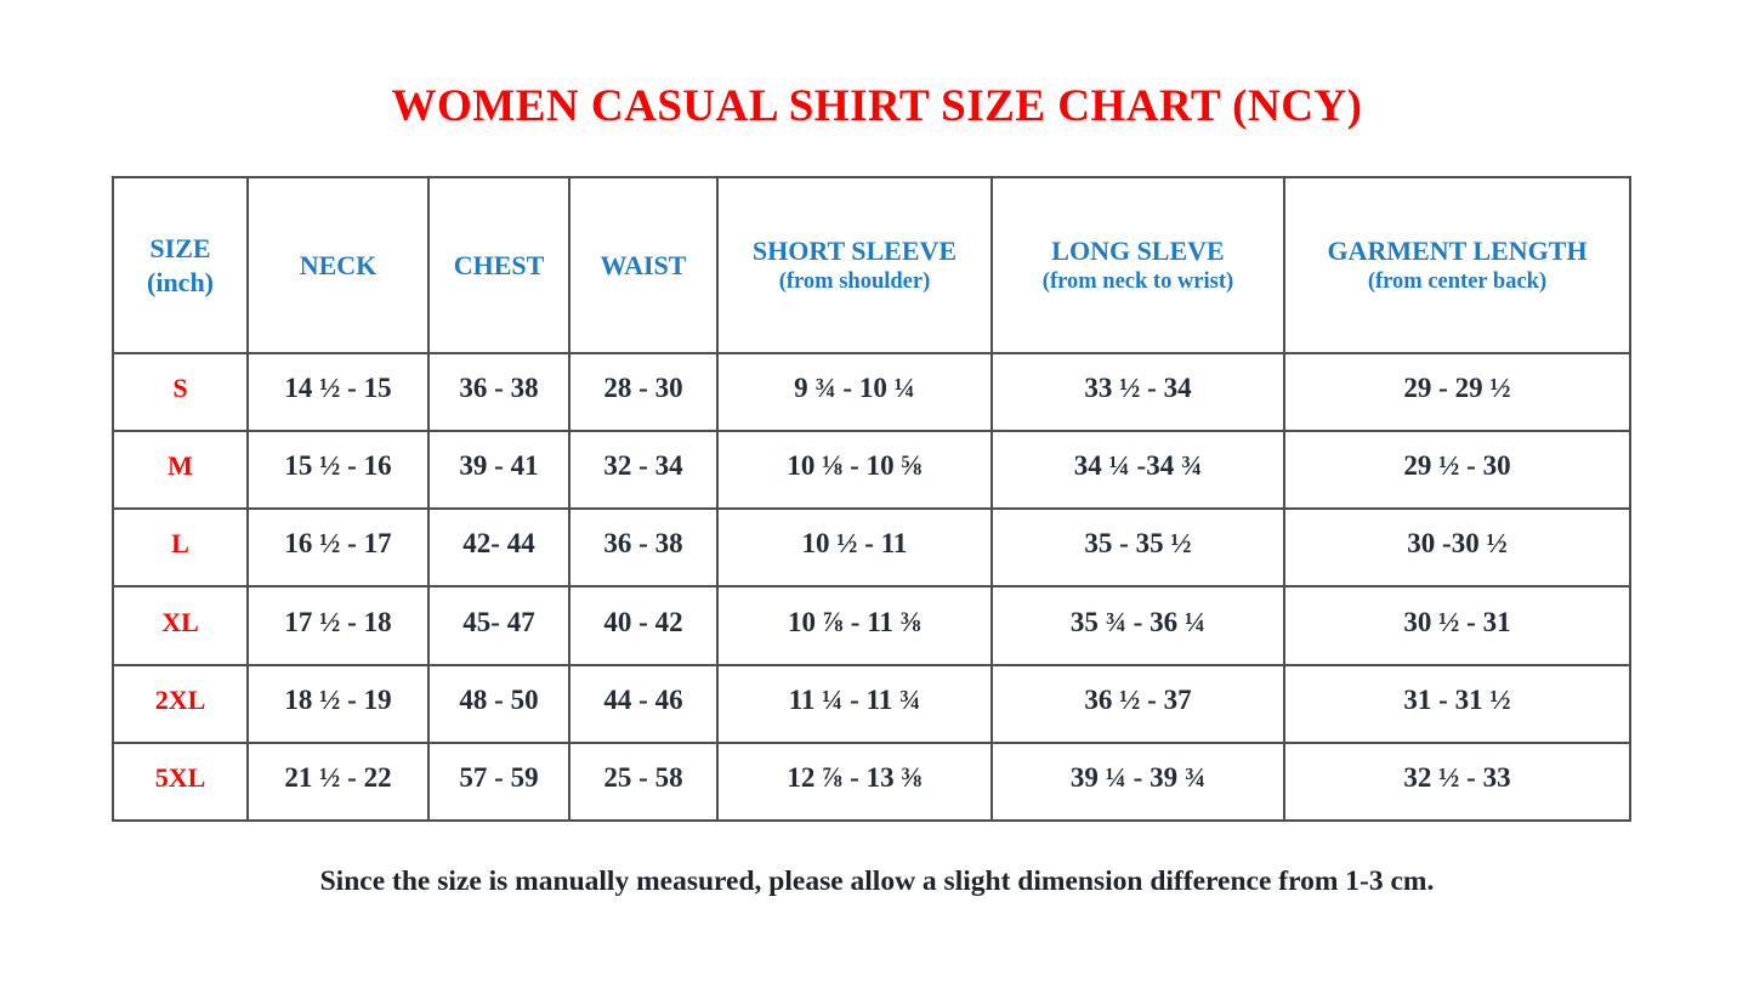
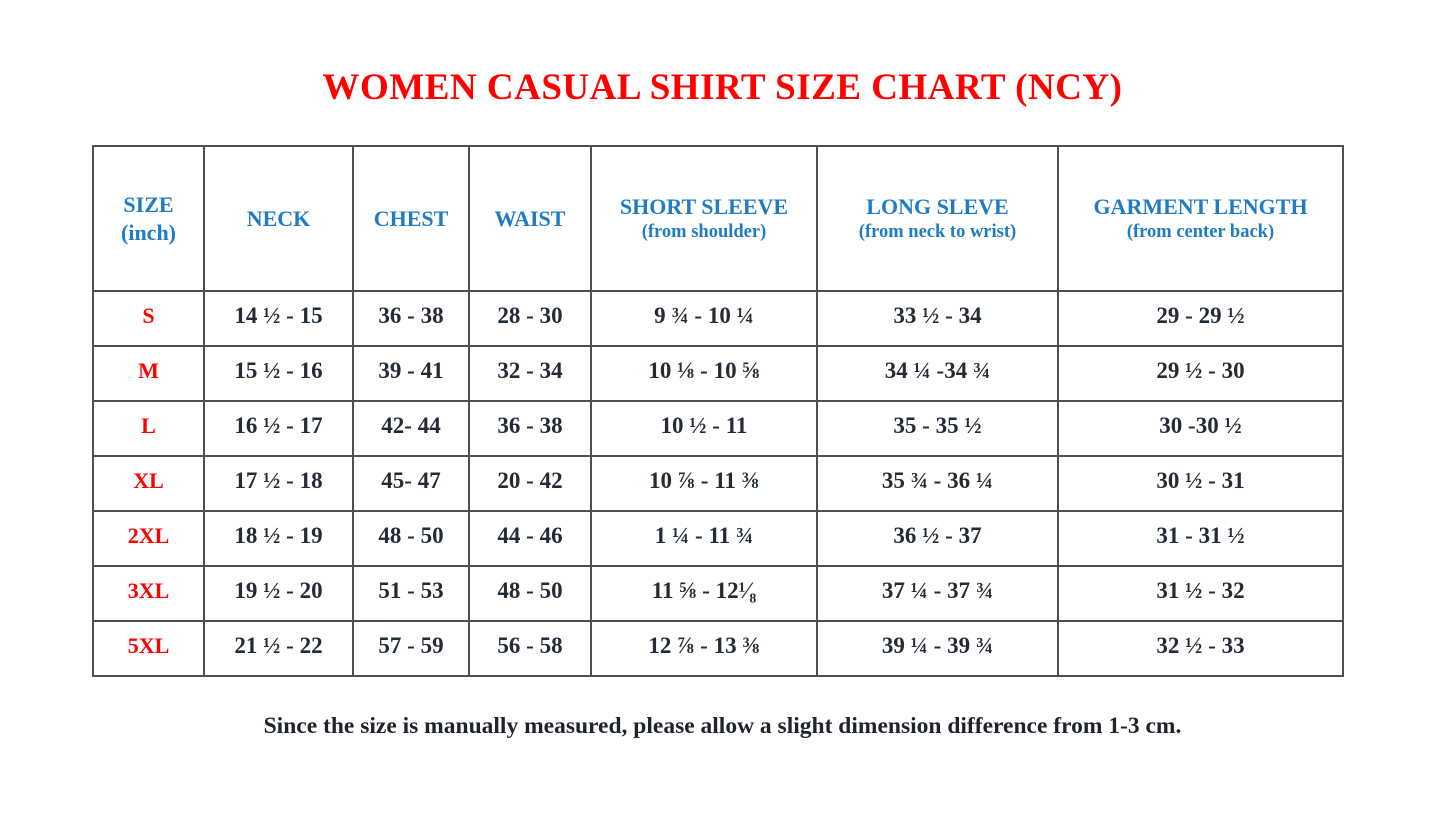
  WOMEN CASUAL SHIRT SIZE CHART (NCY)
  SIZE (inch)	NECK	CHEST	WAIST	SHORT SLEEVE (from shoulder)	LONG SLEVE (from neck to wrist)	GARMENT LENGTH (from center back)
  S	14 ½ - 15	36 - 38	28 - 30	9 ¾ - 10 ¼	33 ½ - 34	29 - 29 ½
  M	15 ½ - 16	39 - 41	32 - 34	10 ⅛ - 10 ⅝	34 ¼ -34 ¾	29 ½ - 30
  L	16 ½ - 17	42- 44	36 - 38	10 ½ - 11	35 - 35 ½	30 -30 ½
- XL	17 ½ - 18	45- 47	40 - 42	10 ⅞ - 11 ⅜	35 ¾ - 36 ¼	30 ½ - 31
+ XL	17 ½ - 18	45- 47	20 - 42	10 ⅞ - 11 ⅜	35 ¾ - 36 ¼	30 ½ - 31
- 2XL	18 ½ - 19	48 - 50	44 - 46	11 ¼ - 11 ¾	36 ½ - 37	31 - 31 ½
+ 2XL	18 ½ - 19	48 - 50	44 - 46	1 ¼ - 11 ¾	36 ½ - 37	31 - 31 ½
+ 3XL	19 ½ - 20	51 - 53	48 - 50	11 ⅝ - 12¹⁄₈	37 ¼ - 37 ¾	31 ½ - 32
- 5XL	21 ½ - 22	57 - 59	25 - 58	12 ⅞ - 13 ⅜	39 ¼ - 39 ¾	32 ½ - 33
+ 5XL	21 ½ - 22	57 - 59	56 - 58	12 ⅞ - 13 ⅜	39 ¼ - 39 ¾	32 ½ - 33
  Since the size is manually measured, please allow a slight dimension difference from 1-3 cm.
